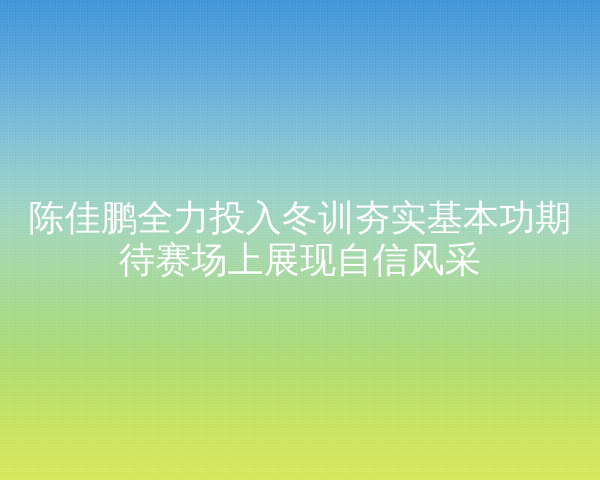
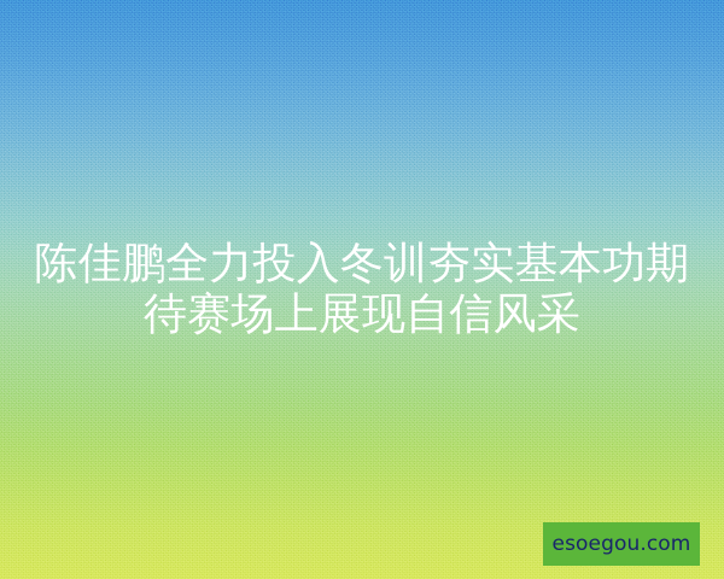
  陈佳鹏全力投入冬训夯实基本功期待赛场上展现自信风采
+ esoegou.com
